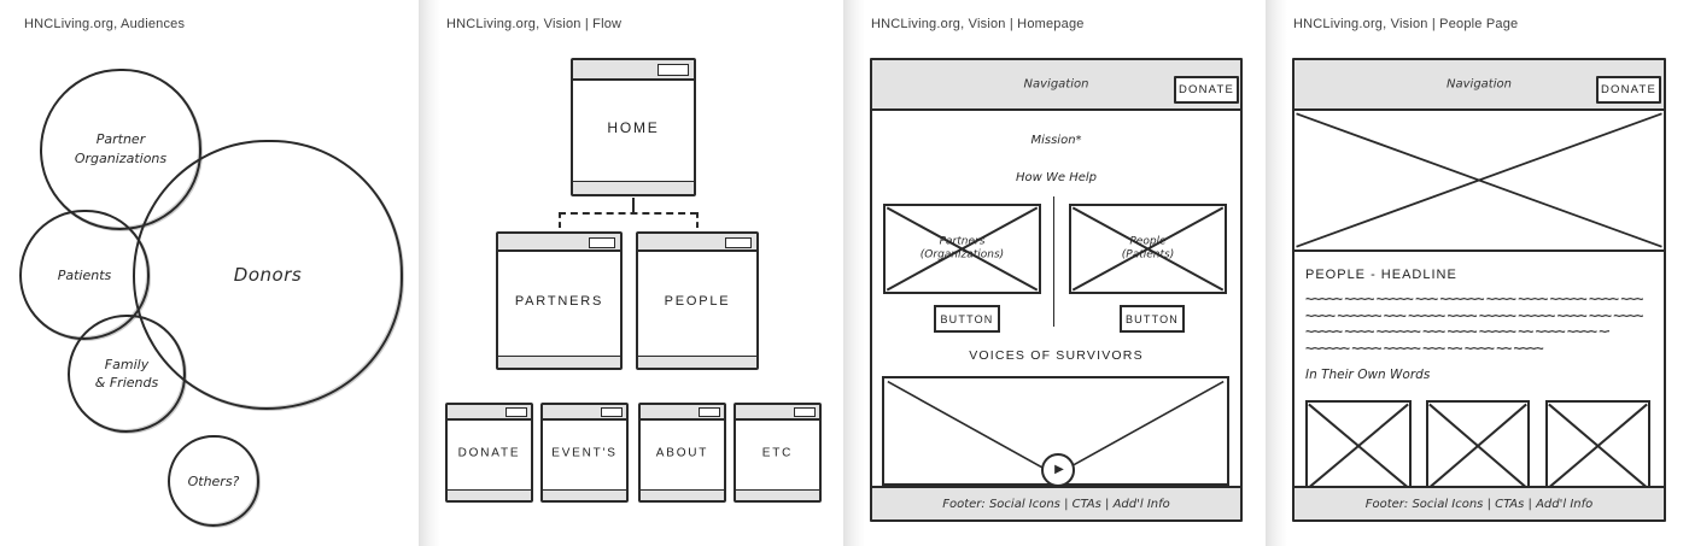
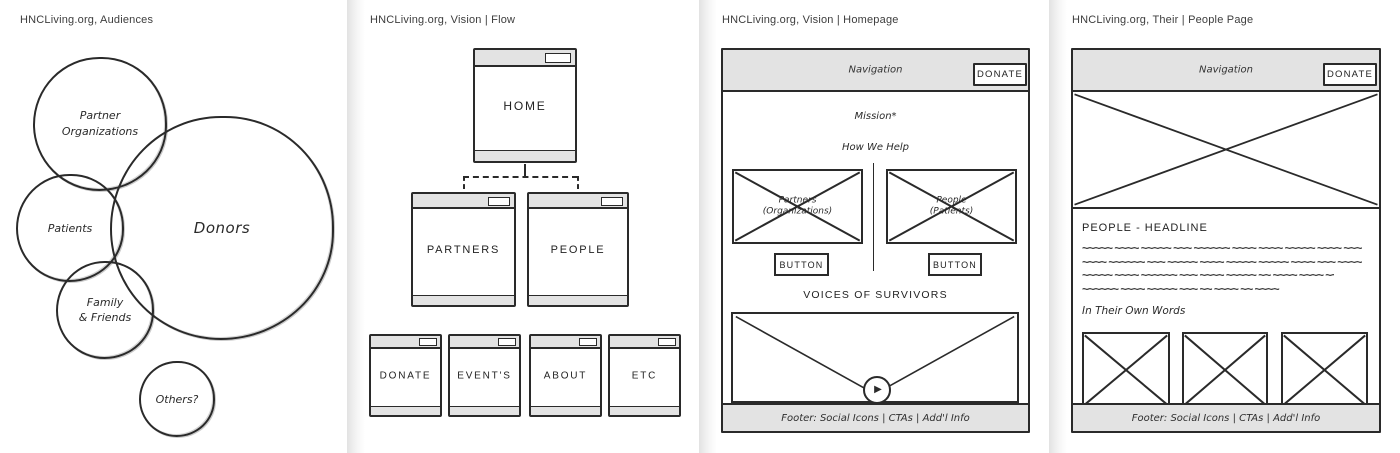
  HNCLiving.org, Audiences
  Partner
  Organizations
  Patients
  Donors
  Family
  & Friends
  Others?
  HNCLiving.org, Vision | Flow
  HOME
  PARTNERS
  PEOPLE
  DONATE
  EVENT'S
  ABOUT
  ETC
  HNCLiving.org, Vision | Homepage
  Navigation
  DONATE
  Mission*
  How We Help
  Partners
  (Organizations)
  People
  (Patients)
  BUTTON
  BUTTON
  VOICES OF SURVIVORS
  ▶
  Footer: Social Icons | CTAs | Add'l Info
- HNCLiving.org, Vision | People Page
+ HNCLiving.org, Their | People Page
  Navigation
  DONATE
  PEOPLE - HEADLINE
  ~~~~~ ~~~~ ~~~~~ ~~~ ~~~~~~ ~~~~ ~~~~ ~~~~~ ~~~~ ~~~
  ~~~~ ~~~~~~ ~~~ ~~~~~ ~~~~ ~~~~~ ~~~~~ ~~~~ ~~~ ~~~~
  ~~~~~ ~~~~ ~~~~~~ ~~~ ~~~~ ~~~~~ ~~ ~~~~ ~~~~ ~
  ~~~~~~ ~~~~ ~~~~~ ~~~ ~~ ~~~~ ~~ ~~~~
  In Their Own Words
  Footer: Social Icons | CTAs | Add'l Info
